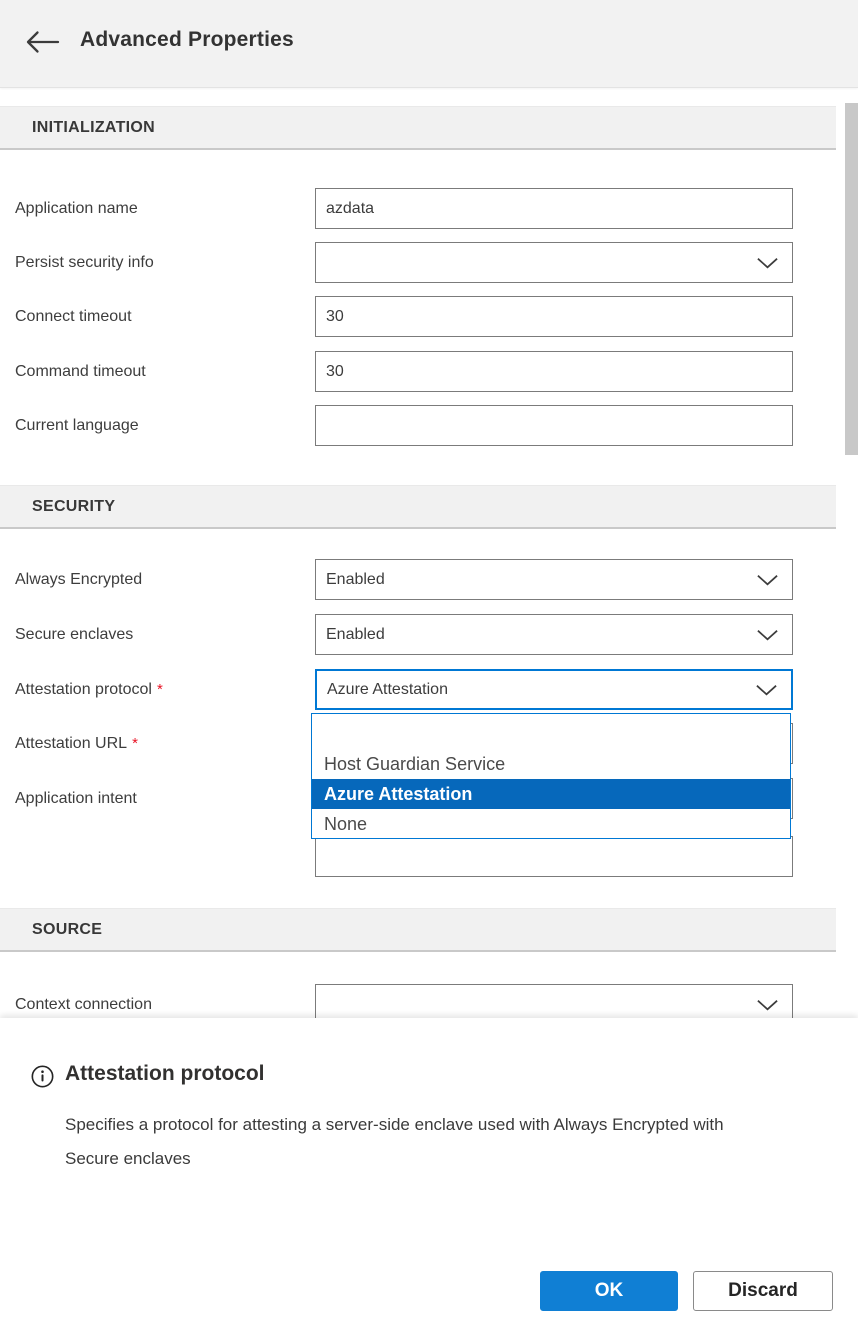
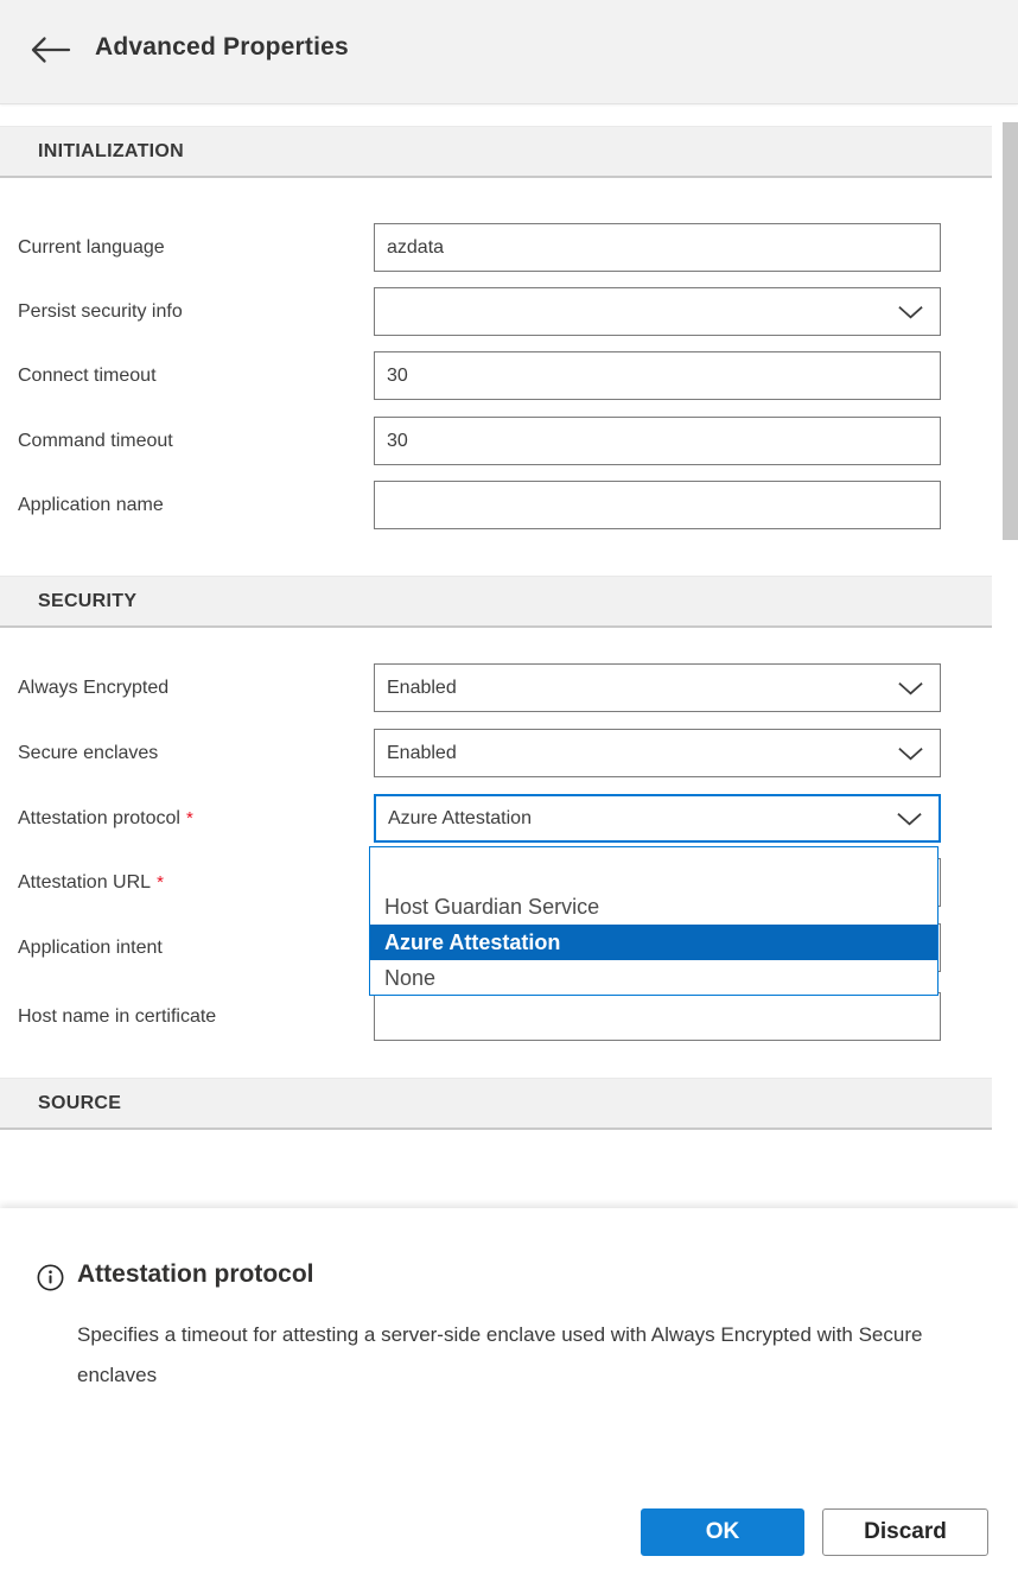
  Advanced Properties
  INITIALIZATION
- Application name
+ Current language
  azdata
  Persist security info
  Connect timeout
  30
  Command timeout
  30
- Current language
+ Application name
  SECURITY
  Always Encrypted
  Enabled
  Secure enclaves
  Enabled
  Attestation protocol *
  Azure Attestation
  Attestation URL *
  Application intent
+ Host name in certificate
  Host Guardian Service
  Azure Attestation
  None
  SOURCE
- Context connection
  Attestation protocol
- Specifies a protocol for attesting a server-side enclave used with Always Encrypted with Secure enclaves
+ Specifies a timeout for attesting a server-side enclave used with Always Encrypted with Secure enclaves
  OK
  Discard
